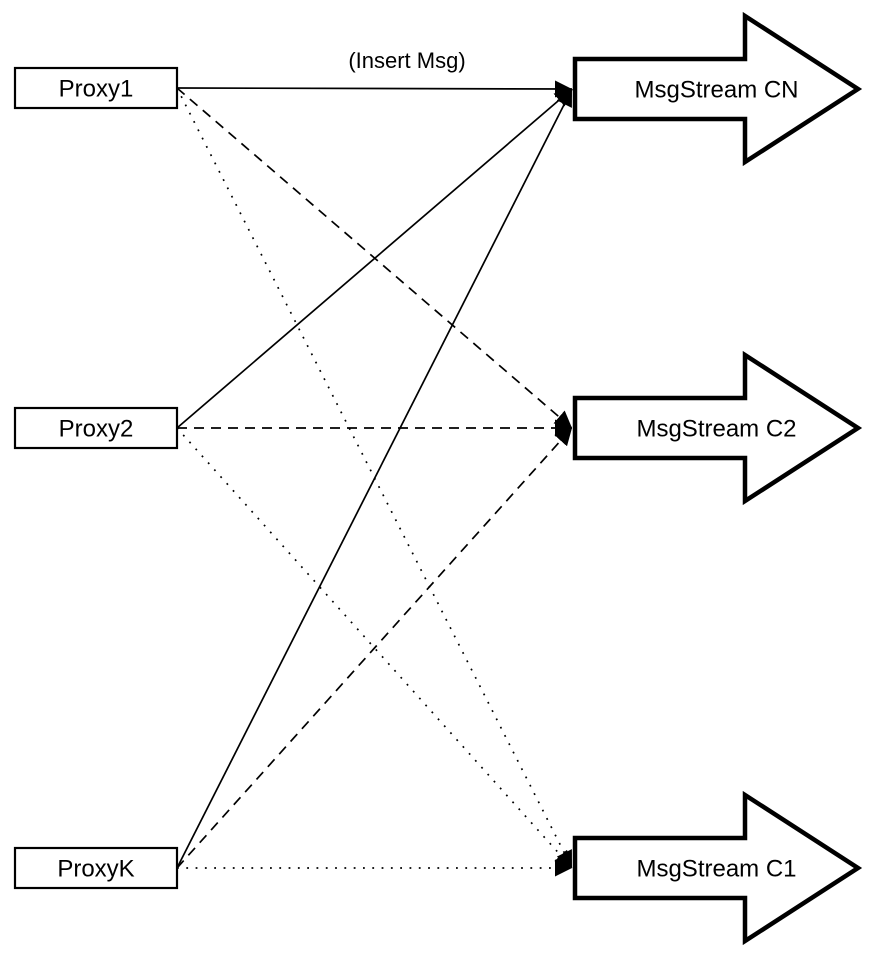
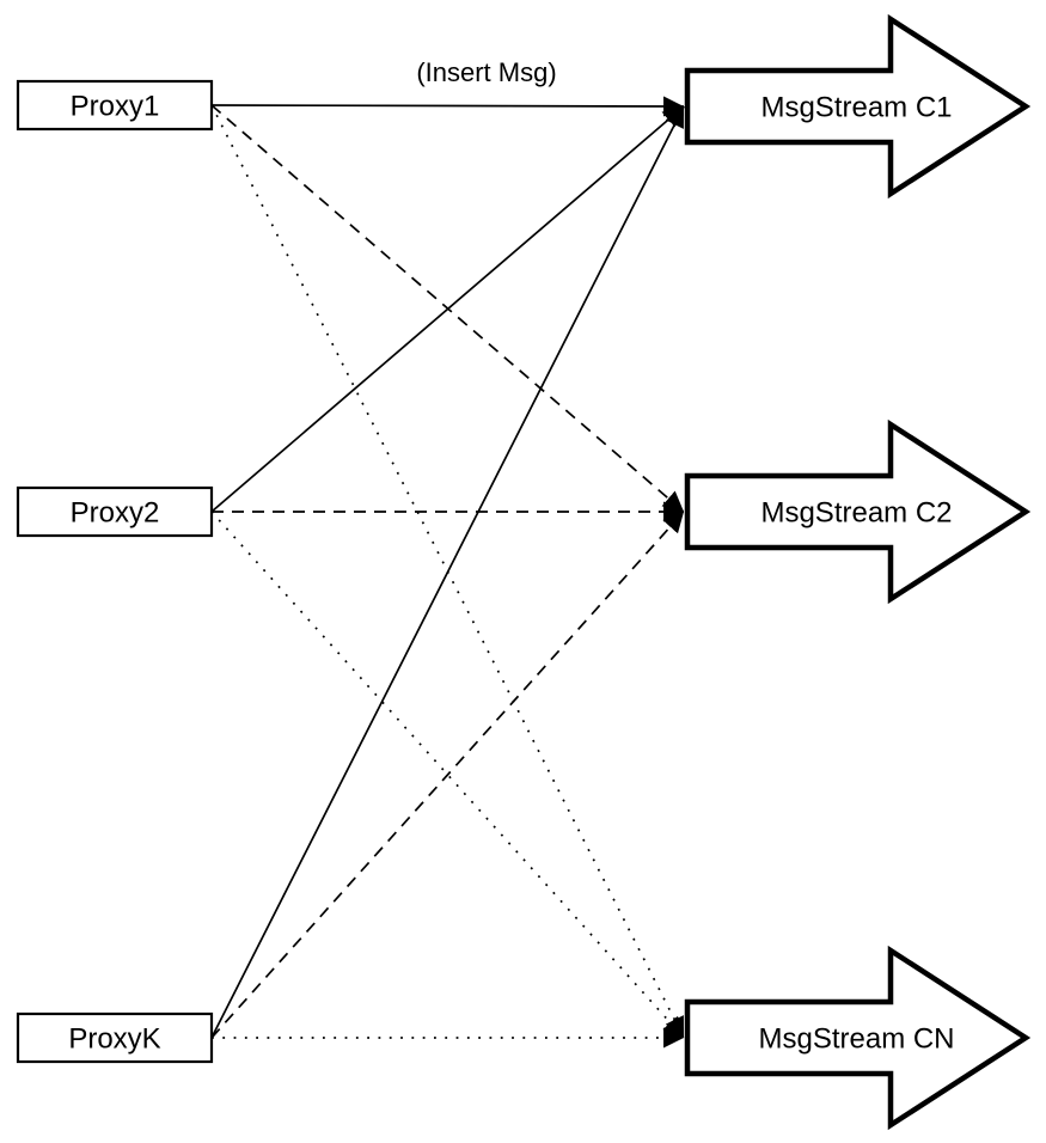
  Proxy1
  Proxy2
  ProxyK
- MsgStream CN
+ MsgStream C1
  MsgStream C2
- MsgStream C1
+ MsgStream CN
  (Insert Msg)
